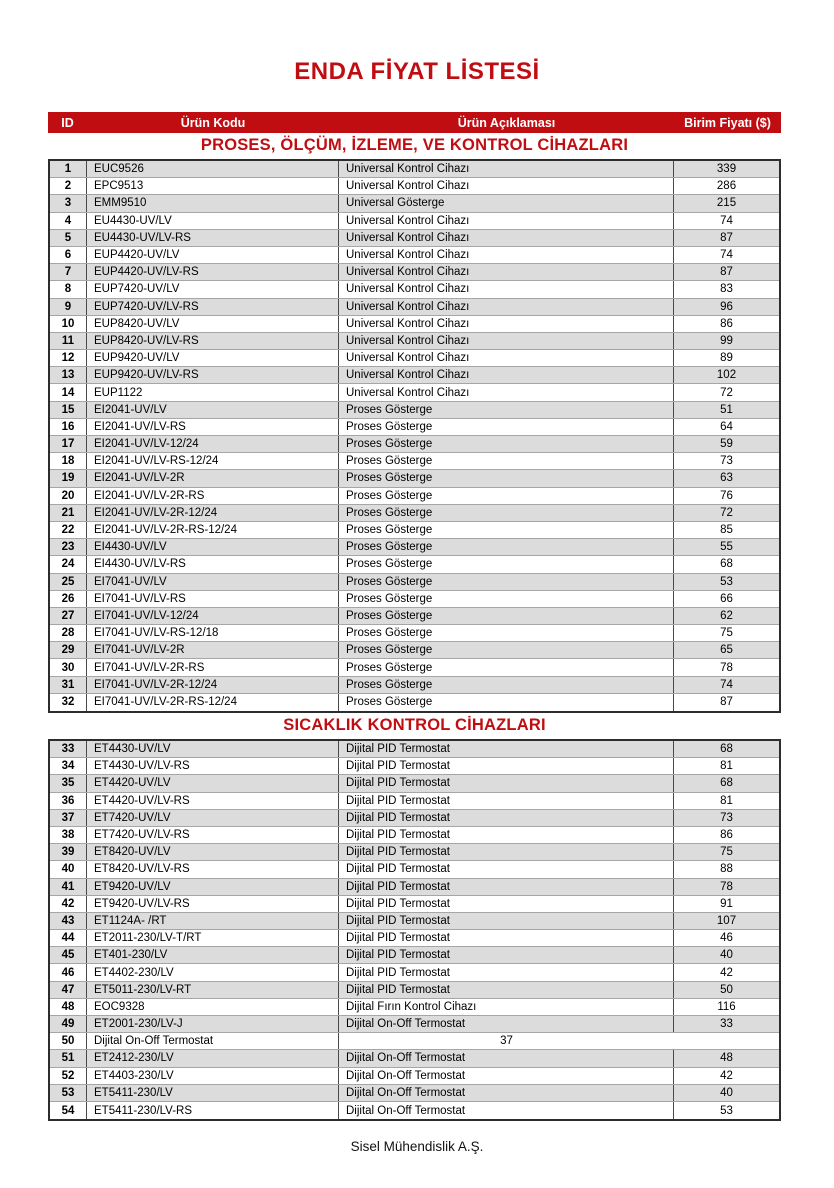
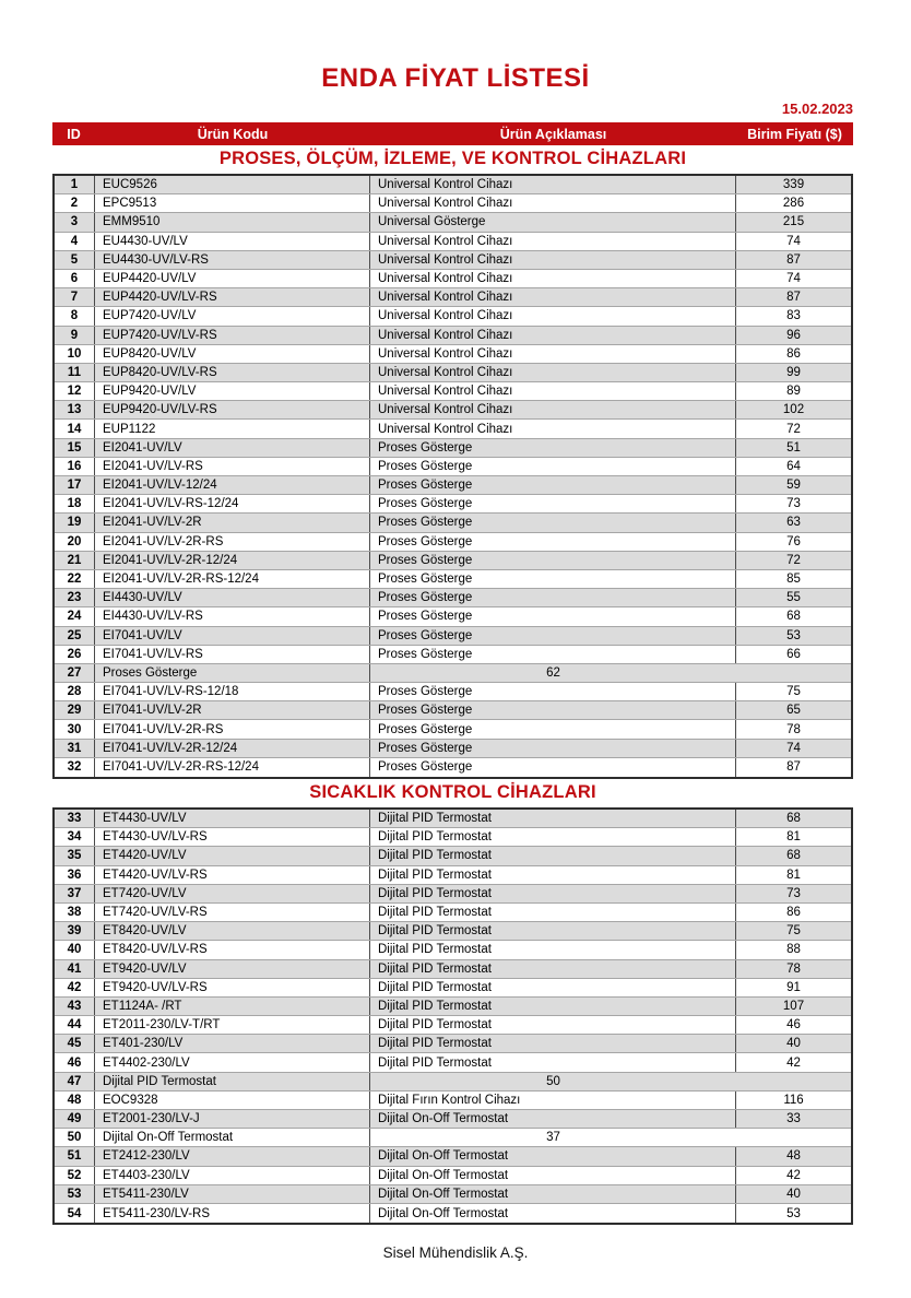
  ENDA FİYAT LİSTESİ
+ 15.02.2023
  ID
  Ürün Kodu
  Ürün Açıklaması
  Birim Fiyatı ($)
  PROSES, ÖLÇÜM, İZLEME, VE KONTROL CİHAZLARI
  1
  EUC9526
  Universal Kontrol Cihazı
  339
  2
  EPC9513
  Universal Kontrol Cihazı
  286
  3
  EMM9510
  Universal Gösterge
  215
  4
  EU4430-UV/LV
  Universal Kontrol Cihazı
  74
  5
  EU4430-UV/LV-RS
  Universal Kontrol Cihazı
  87
  6
  EUP4420-UV/LV
  Universal Kontrol Cihazı
  74
  7
  EUP4420-UV/LV-RS
  Universal Kontrol Cihazı
  87
  8
  EUP7420-UV/LV
  Universal Kontrol Cihazı
  83
  9
  EUP7420-UV/LV-RS
  Universal Kontrol Cihazı
  96
  10
  EUP8420-UV/LV
  Universal Kontrol Cihazı
  86
  11
  EUP8420-UV/LV-RS
  Universal Kontrol Cihazı
  99
  12
  EUP9420-UV/LV
  Universal Kontrol Cihazı
  89
  13
  EUP9420-UV/LV-RS
  Universal Kontrol Cihazı
  102
  14
  EUP1122
  Universal Kontrol Cihazı
  72
  15
  EI2041-UV/LV
  Proses Gösterge
  51
  16
  EI2041-UV/LV-RS
  Proses Gösterge
  64
  17
  EI2041-UV/LV-12/24
  Proses Gösterge
  59
  18
  EI2041-UV/LV-RS-12/24
  Proses Gösterge
  73
  19
  EI2041-UV/LV-2R
  Proses Gösterge
  63
  20
  EI2041-UV/LV-2R-RS
  Proses Gösterge
  76
  21
  EI2041-UV/LV-2R-12/24
  Proses Gösterge
  72
  22
  EI2041-UV/LV-2R-RS-12/24
  Proses Gösterge
  85
  23
  EI4430-UV/LV
  Proses Gösterge
  55
  24
  EI4430-UV/LV-RS
  Proses Gösterge
  68
  25
  EI7041-UV/LV
  Proses Gösterge
  53
  26
  EI7041-UV/LV-RS
  Proses Gösterge
  66
  27
- EI7041-UV/LV-12/24
  Proses Gösterge
  62
  28
  EI7041-UV/LV-RS-12/18
  Proses Gösterge
  75
  29
  EI7041-UV/LV-2R
  Proses Gösterge
  65
  30
  EI7041-UV/LV-2R-RS
  Proses Gösterge
  78
  31
  EI7041-UV/LV-2R-12/24
  Proses Gösterge
  74
  32
  EI7041-UV/LV-2R-RS-12/24
  Proses Gösterge
  87
  SICAKLIK KONTROL CİHAZLARI
  33
  ET4430-UV/LV
  Dijital PID Termostat
  68
  34
  ET4430-UV/LV-RS
  Dijital PID Termostat
  81
  35
  ET4420-UV/LV
  Dijital PID Termostat
  68
  36
  ET4420-UV/LV-RS
  Dijital PID Termostat
  81
  37
  ET7420-UV/LV
  Dijital PID Termostat
  73
  38
  ET7420-UV/LV-RS
  Dijital PID Termostat
  86
  39
  ET8420-UV/LV
  Dijital PID Termostat
  75
  40
  ET8420-UV/LV-RS
  Dijital PID Termostat
  88
  41
  ET9420-UV/LV
  Dijital PID Termostat
  78
  42
  ET9420-UV/LV-RS
  Dijital PID Termostat
  91
  43
  ET1124A- /RT
  Dijital PID Termostat
  107
  44
  ET2011-230/LV-T/RT
  Dijital PID Termostat
  46
  45
  ET401-230/LV
  Dijital PID Termostat
  40
  46
  ET4402-230/LV
  Dijital PID Termostat
  42
  47
- ET5011-230/LV-RT
  Dijital PID Termostat
  50
  48
  EOC9328
  Dijital Fırın Kontrol Cihazı
  116
  49
  ET2001-230/LV-J
  Dijital On-Off Termostat
  33
  50
  Dijital On-Off Termostat
  37
  51
  ET2412-230/LV
  Dijital On-Off Termostat
  48
  52
  ET4403-230/LV
  Dijital On-Off Termostat
  42
  53
  ET5411-230/LV
  Dijital On-Off Termostat
  40
  54
  ET5411-230/LV-RS
  Dijital On-Off Termostat
  53
  Sisel Mühendislik A.Ş.
